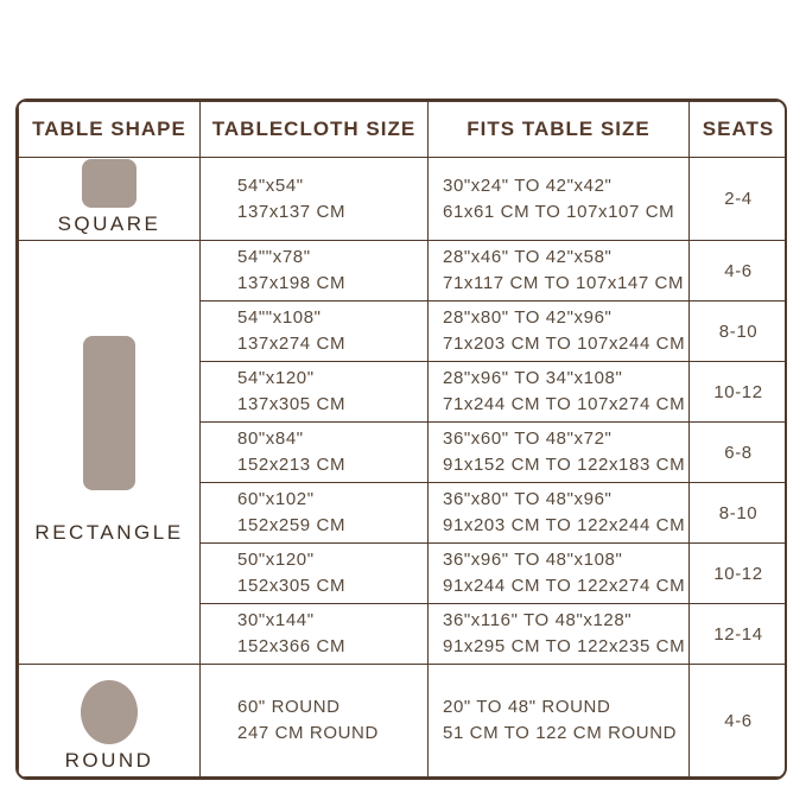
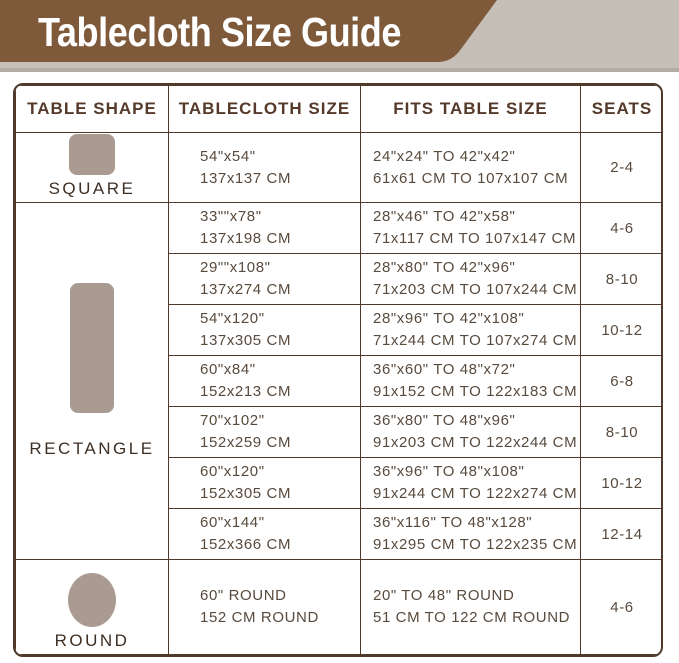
+ Tablecloth Size Guide
  TABLE SHAPE	TABLECLOTH SIZE	FITS TABLE SIZE	SEATS
- SQUARE	54"x54" 137x137 CM	30"x24" TO 42"x42" 61x61 CM TO 107x107 CM	2-4
+ SQUARE	54"x54" 137x137 CM	24"x24" TO 42"x42" 61x61 CM TO 107x107 CM	2-4
- RECTANGLE	54""x78" 137x198 CM	28"x46" TO 42"x58" 71x117 CM TO 107x147 CM	4-6
+ RECTANGLE	33""x78" 137x198 CM	28"x46" TO 42"x58" 71x117 CM TO 107x147 CM	4-6
- 54""x108" 137x274 CM	28"x80" TO 42"x96" 71x203 CM TO 107x244 CM	8-10
+ 29""x108" 137x274 CM	28"x80" TO 42"x96" 71x203 CM TO 107x244 CM	8-10
- 54"x120" 137x305 CM	28"x96" TO 34"x108" 71x244 CM TO 107x274 CM	10-12
+ 54"x120" 137x305 CM	28"x96" TO 42"x108" 71x244 CM TO 107x274 CM	10-12
- 80"x84" 152x213 CM	36"x60" TO 48"x72" 91x152 CM TO 122x183 CM	6-8
+ 60"x84" 152x213 CM	36"x60" TO 48"x72" 91x152 CM TO 122x183 CM	6-8
- 60"x102" 152x259 CM	36"x80" TO 48"x96" 91x203 CM TO 122x244 CM	8-10
+ 70"x102" 152x259 CM	36"x80" TO 48"x96" 91x203 CM TO 122x244 CM	8-10
- 50"x120" 152x305 CM	36"x96" TO 48"x108" 91x244 CM TO 122x274 CM	10-12
+ 60"x120" 152x305 CM	36"x96" TO 48"x108" 91x244 CM TO 122x274 CM	10-12
- 30"x144" 152x366 CM	36"x116" TO 48"x128" 91x295 CM TO 122x235 CM	12-14
+ 60"x144" 152x366 CM	36"x116" TO 48"x128" 91x295 CM TO 122x235 CM	12-14
- ROUND	60" ROUND 247 CM ROUND	20" TO 48" ROUND 51 CM TO 122 CM ROUND	4-6
+ ROUND	60" ROUND 152 CM ROUND	20" TO 48" ROUND 51 CM TO 122 CM ROUND	4-6
